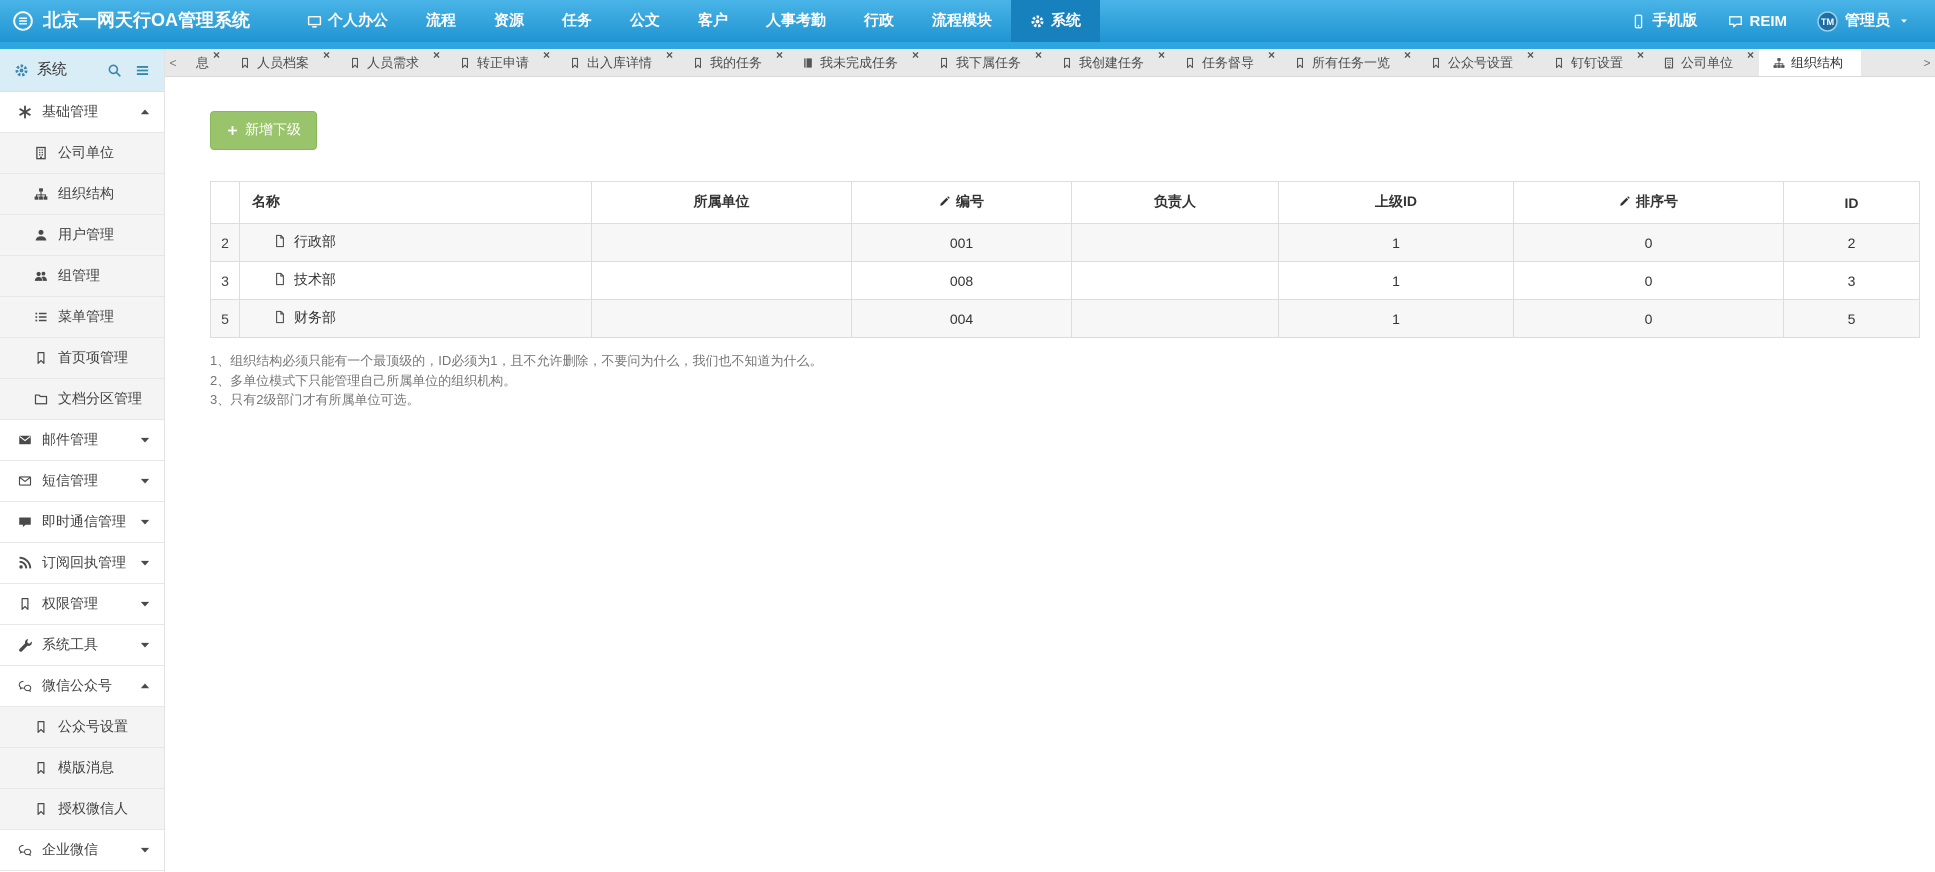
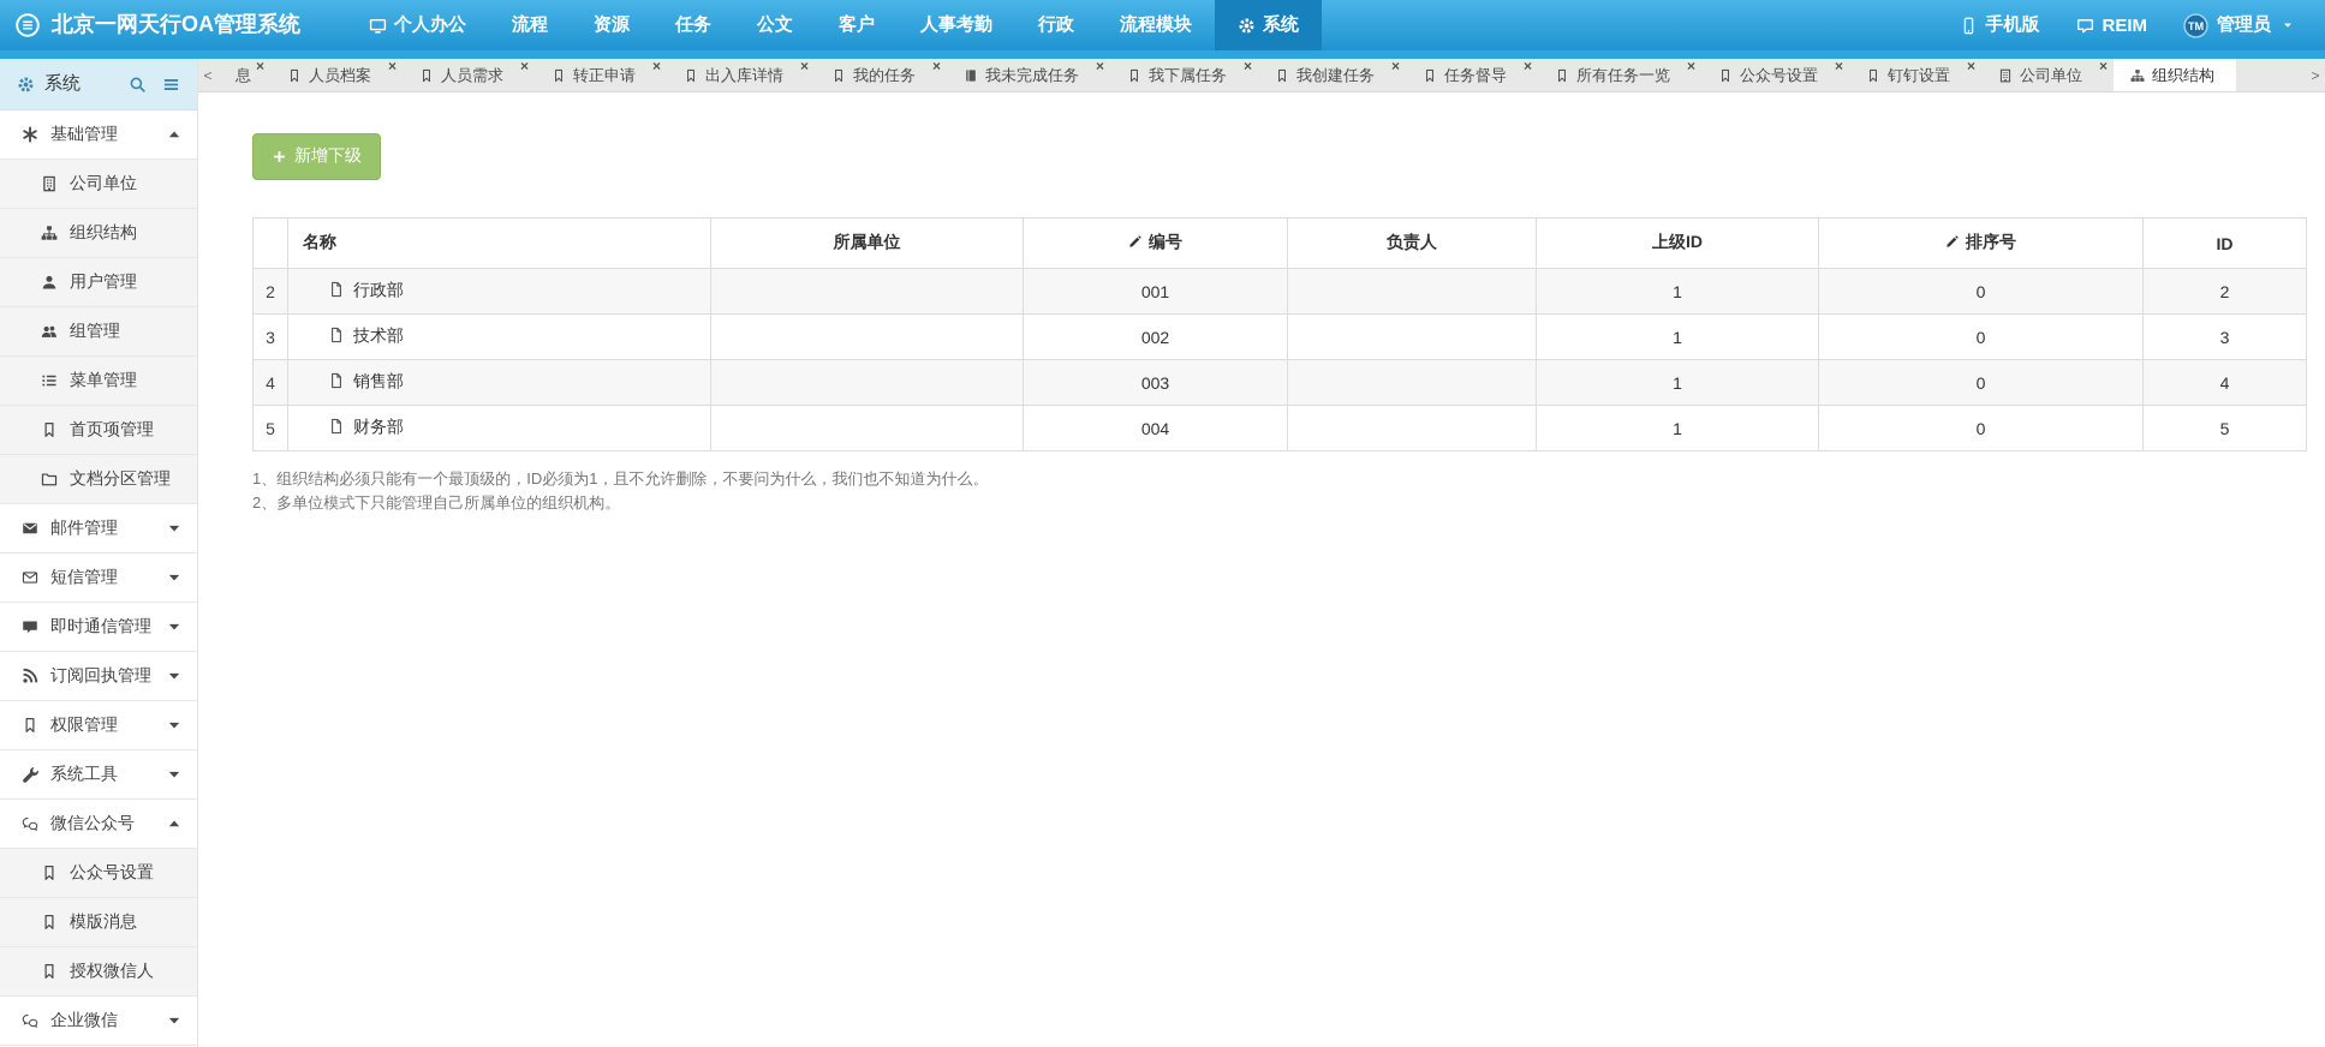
  北京一网天行OA管理系统
  个人办公
  流程
  资源
  任务
  公文
  客户
  人事考勤
  行政
  流程模块
  系统
  手机版
  REIM
  TM
  管理员
  系统
  基础管理
  公司单位
  组织结构
  用户管理
  组管理
  菜单管理
  首页项管理
  文档分区管理
  邮件管理
  短信管理
  即时通信管理
  订阅回执管理
  权限管理
  系统工具
  微信公众号
  公众号设置
  模版消息
  授权微信人
  企业微信
  <
  息
  ×
  人员档案
  ×
  人员需求
  ×
  转正申请
  ×
  出入库详情
  ×
  我的任务
  ×
  我未完成任务
  ×
  我下属任务
  ×
  我创建任务
  ×
  任务督导
  ×
  所有任务一览
  ×
  公众号设置
  ×
  钉钉设置
  ×
  公司单位
  ×
  组织结构
  >
  新增下级
  	名称	所属单位	编号	负责人	上级ID	排序号	ID
  2	行政部		001		1	0	2
- 3	技术部		008		1	0	3
+ 3	技术部		002		1	0	3
+ 4	销售部		003		1	0	4
  5	财务部		004		1	0	5
  1、组织结构必须只能有一个最顶级的，ID必须为1，且不允许删除，不要问为什么，我们也不知道为什么。
  2、多单位模式下只能管理自己所属单位的组织机构。
- 3、只有2级部门才有所属单位可选。
